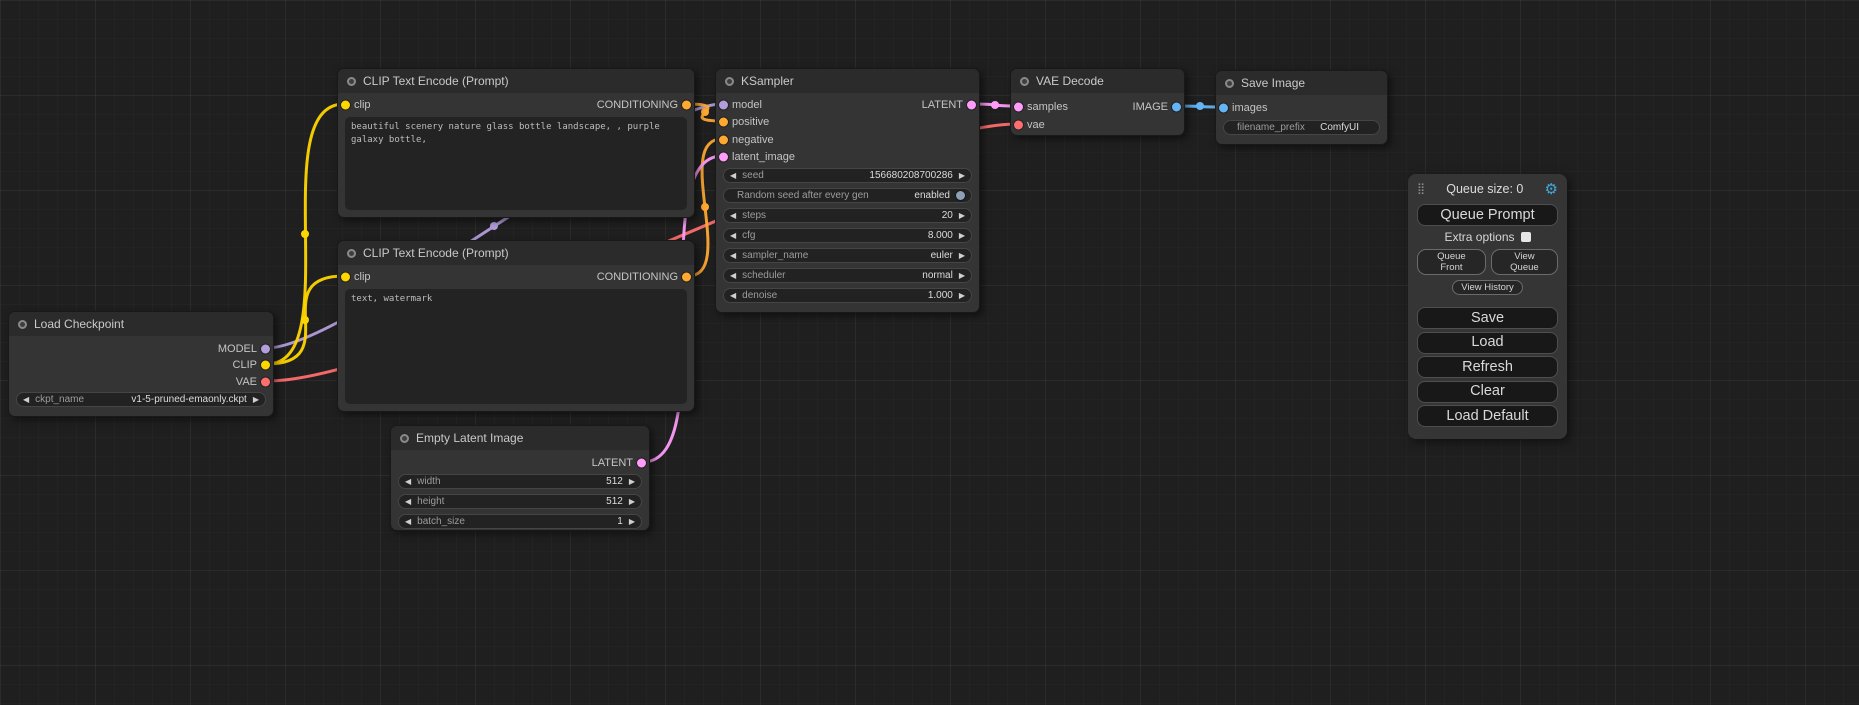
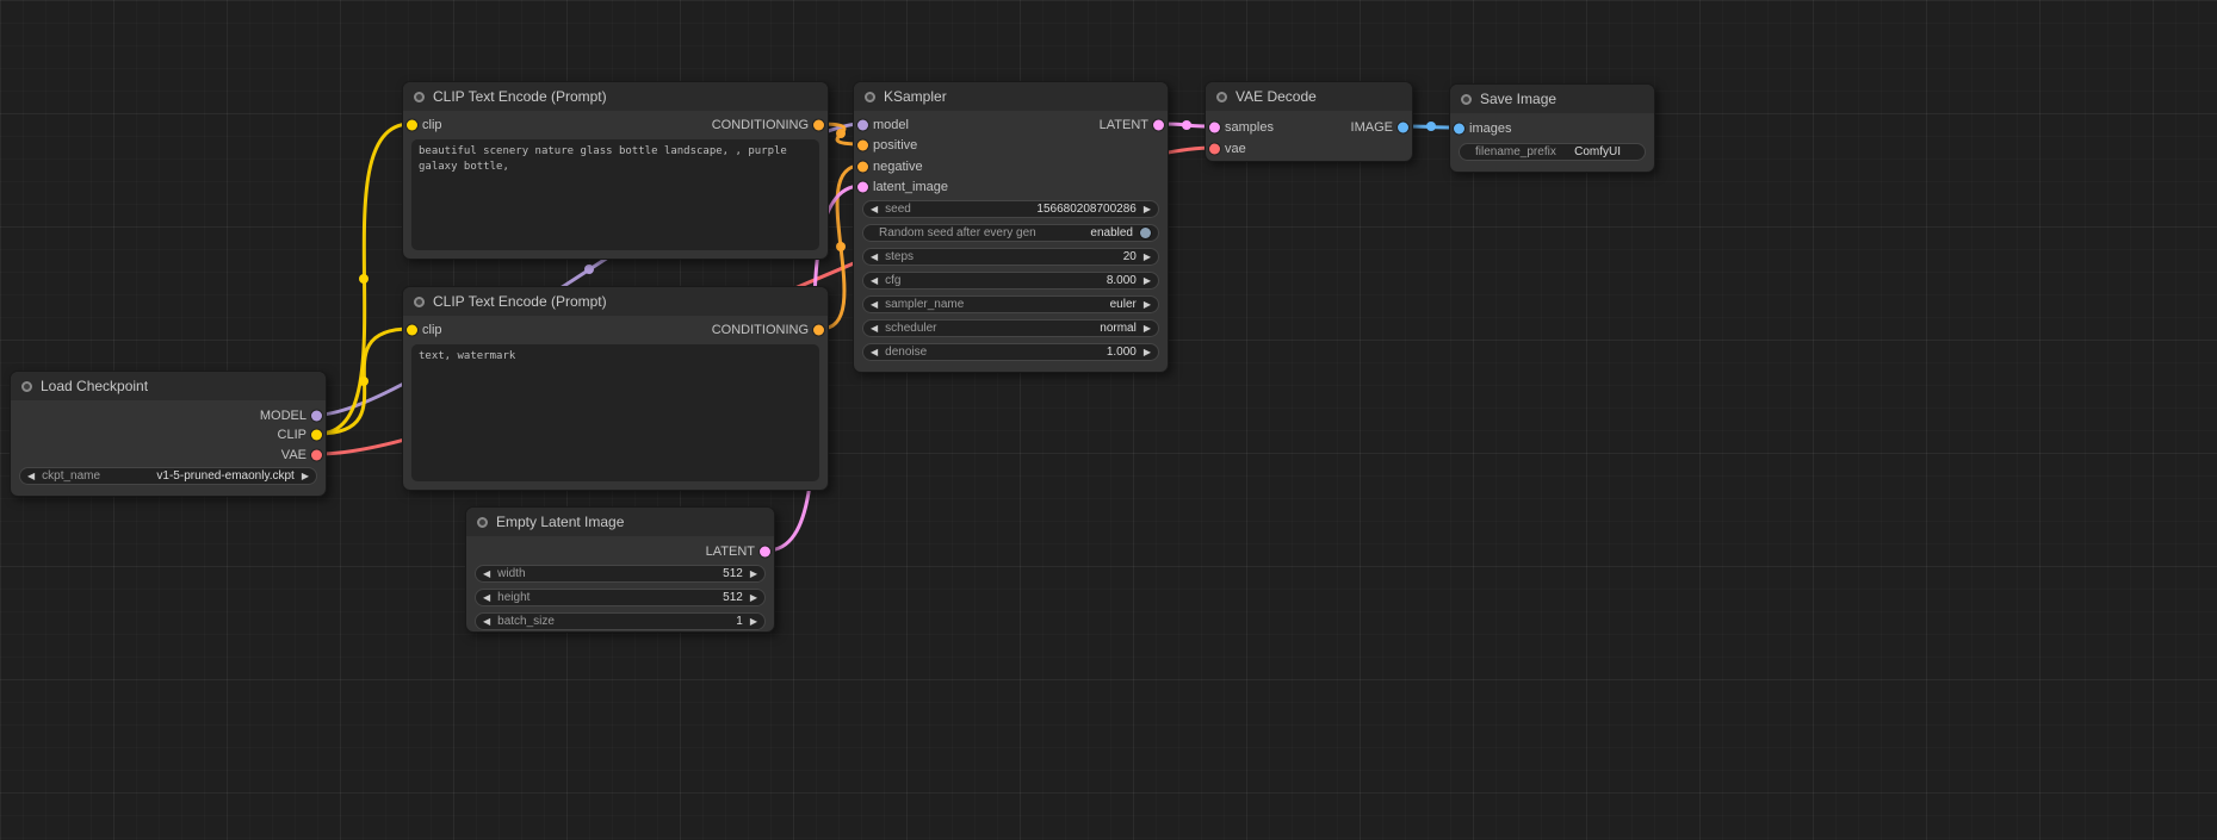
  Load Checkpoint
  MODEL
  CLIP
  VAE
  ◀
  ckpt_name
  v1-5-pruned-emaonly.ckpt
  ▶
  CLIP Text Encode (Prompt)
  clip
  CONDITIONING
  beautiful scenery nature glass bottle landscape, , purple galaxy bottle,
  CLIP Text Encode (Prompt)
  clip
  CONDITIONING
  text, watermark
  Empty Latent Image
  LATENT
  ◀
  width
  512
  ▶
  ◀
  height
  512
  ▶
  ◀
  batch_size
  1
  ▶
  KSampler
  model
  LATENT
  positive
  negative
  latent_image
  ◀
  seed
  156680208700286
  ▶
  Random seed after every gen
  enabled
  ◀
  steps
  20
  ▶
  ◀
  cfg
  8.000
  ▶
  ◀
  sampler_name
  euler
  ▶
  ◀
  scheduler
  normal
  ▶
  ◀
  denoise
  1.000
  ▶
  VAE Decode
  samples
  IMAGE
  vae
  Save Image
  images
  filename_prefix
  ComfyUI
- ⣿
- Queue size: 0
- ⚙
- Queue Prompt
- Extra options
- Queue Front
- View Queue
- View History
- Save
- Load
- Refresh
- Clear
- Load Default
